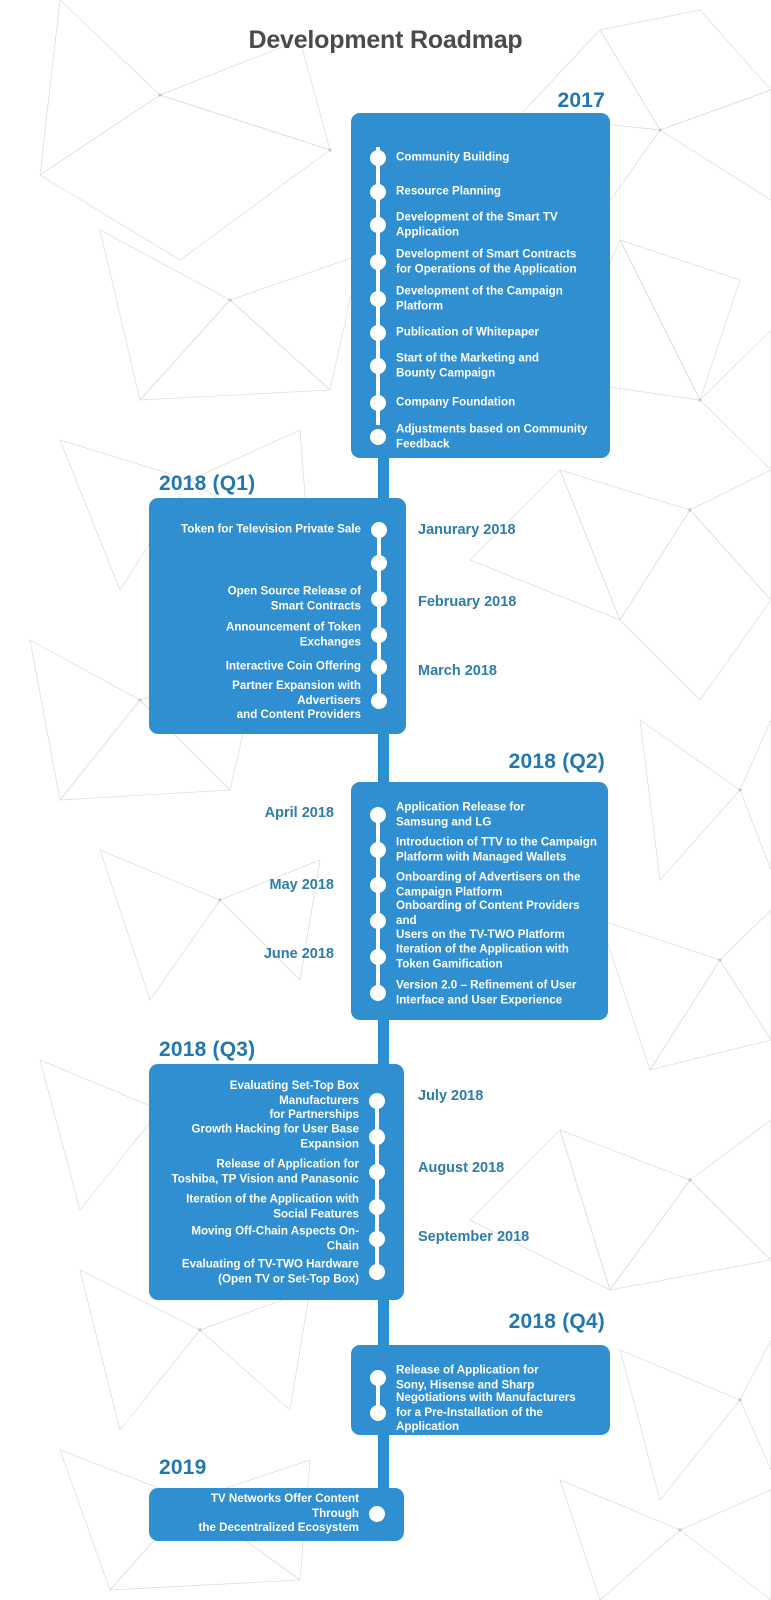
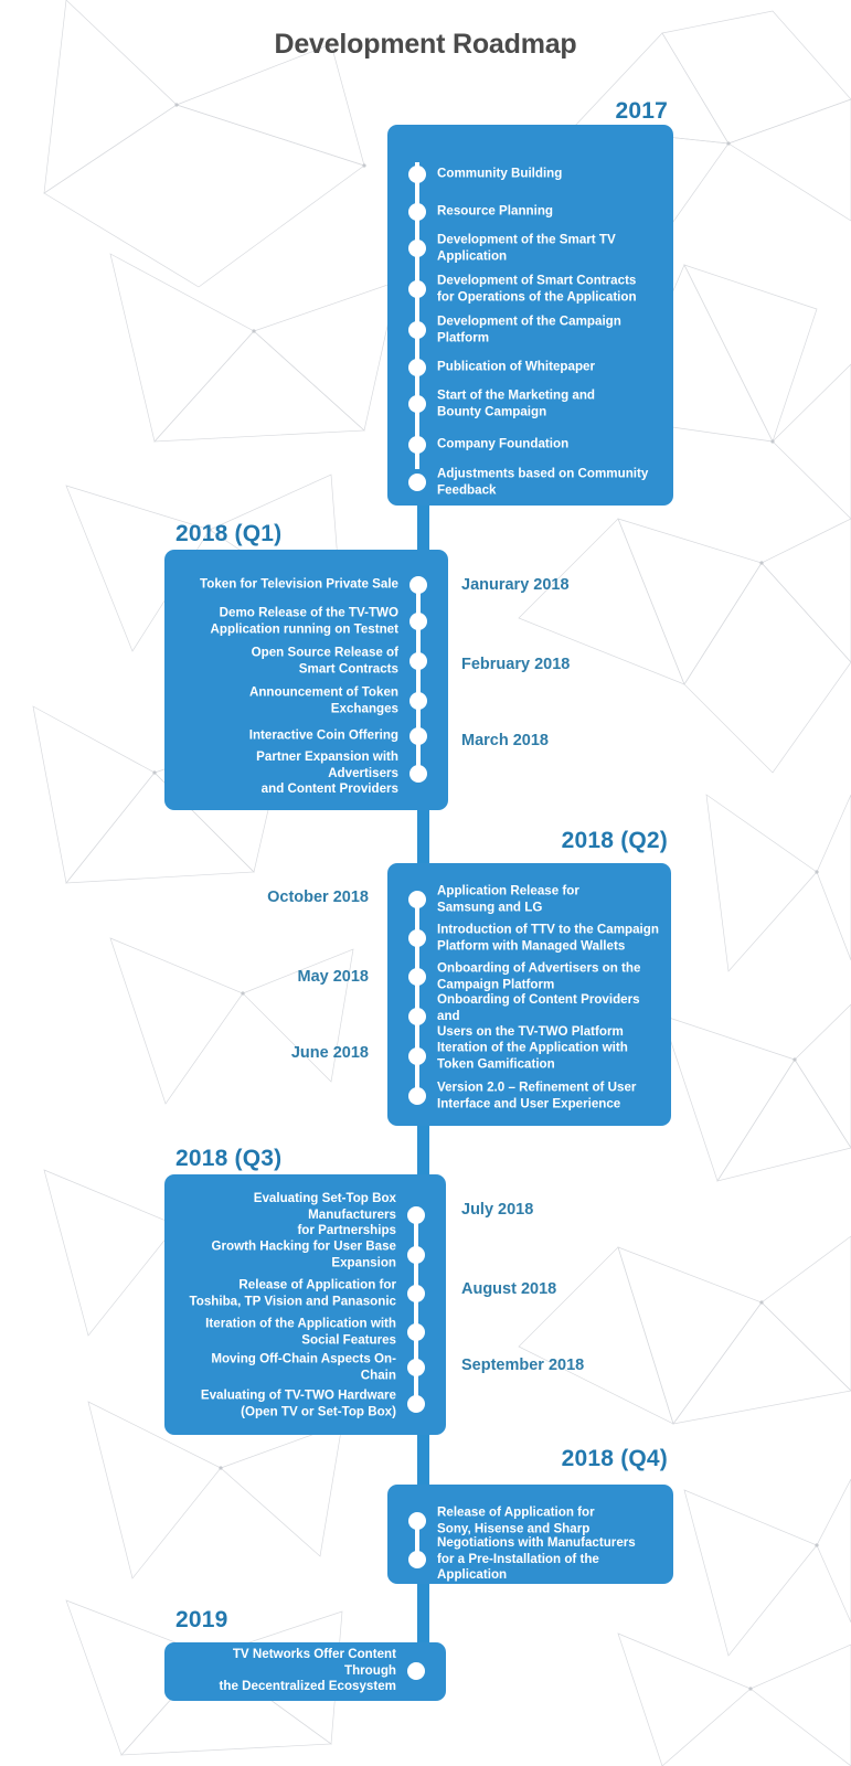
  Development Roadmap
  2017
  Community Building
  Resource Planning
  Development of the Smart TV
  Application
  Development of Smart Contracts
  for Operations of the Application
  Development of the Campaign Platform
  Publication of Whitepaper
  Start of the Marketing and
  Bounty Campaign
  Company Foundation
  Adjustments based on Community
  Feedback
  2018 (Q1)
  Token for Television Private Sale
+ Demo Release of the TV-TWO
+ Application running on Testnet
  Open Source Release of
  Smart Contracts
  Announcement of Token Exchanges
  Interactive Coin Offering
  Partner Expansion with Advertisers
  and Content Providers
  Janurary 2018
  February 2018
  March 2018
  2018 (Q2)
  Application Release for
  Samsung and LG
  Introduction of TTV to the Campaign
  Platform with Managed Wallets
  Onboarding of Advertisers on the
  Campaign Platform
  Onboarding of Content Providers and
  Users on the TV-TWO Platform
  Iteration of the Application with
  Token Gamification
  Version 2.0 – Refinement of User
  Interface and User Experience
- April 2018
+ October 2018
  May 2018
  June 2018
  2018 (Q3)
  Evaluating Set-Top Box Manufacturers
  for Partnerships
  Growth Hacking for User Base
  Expansion
  Release of Application for
  Toshiba, TP Vision and Panasonic
  Iteration of the Application with
  Social Features
  Moving Off-Chain Aspects On-Chain
  Evaluating of TV-TWO Hardware
  (Open TV or Set-Top Box)
  July 2018
  August 2018
  September 2018
  2018 (Q4)
  Release of Application for
  Sony, Hisense and Sharp
  Negotiations with Manufacturers
  for a Pre-Installation of the Application
  2019
  TV Networks Offer Content Through
  the Decentralized Ecosystem
